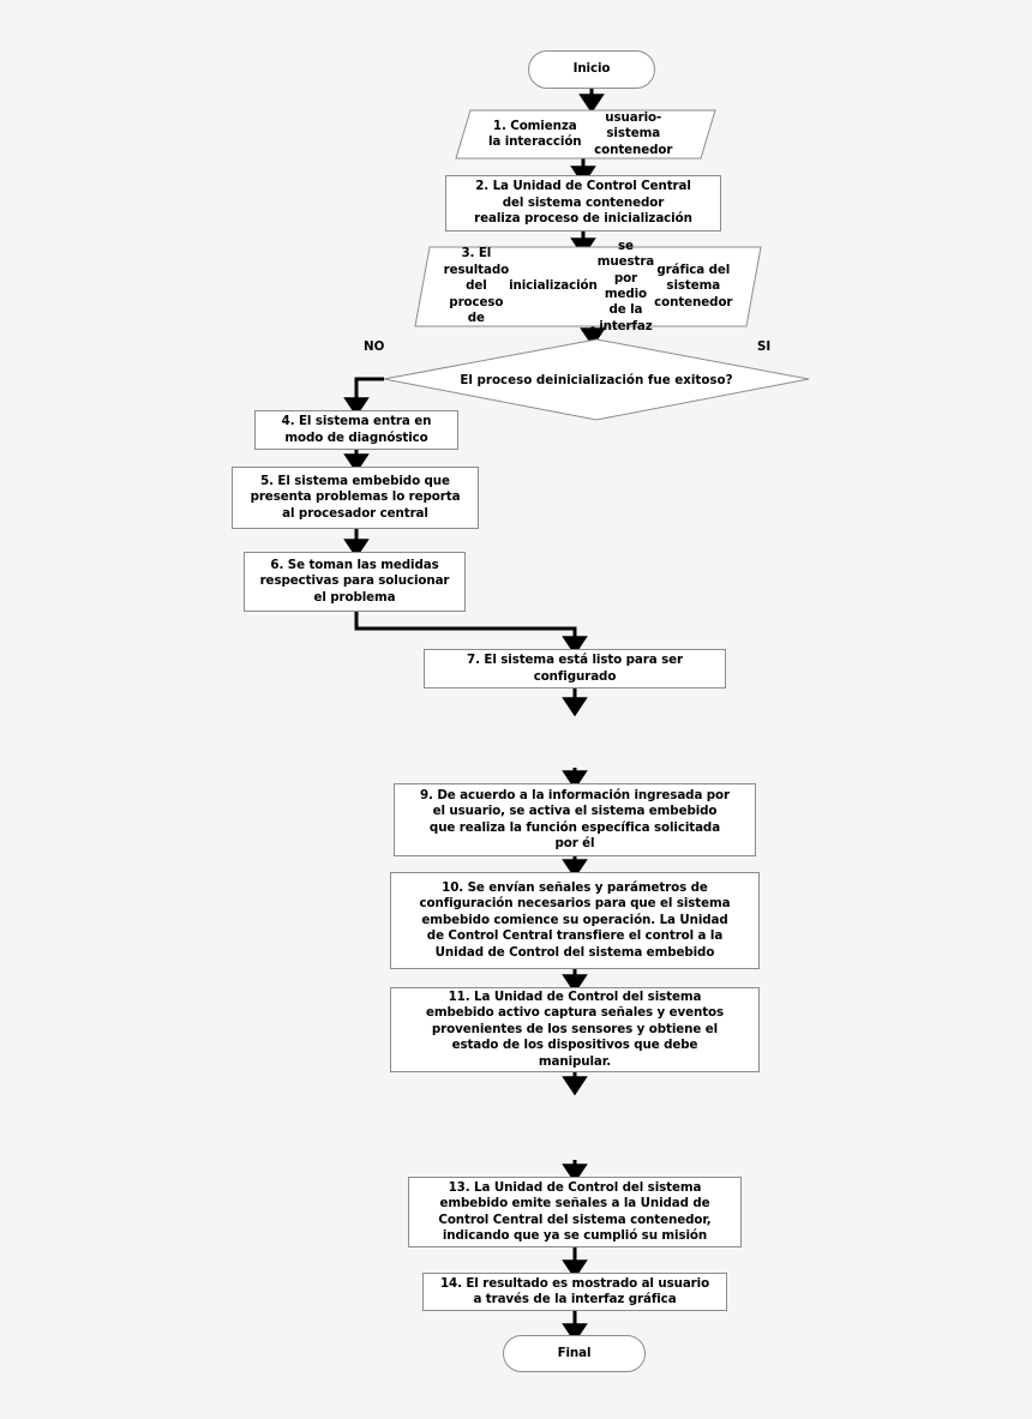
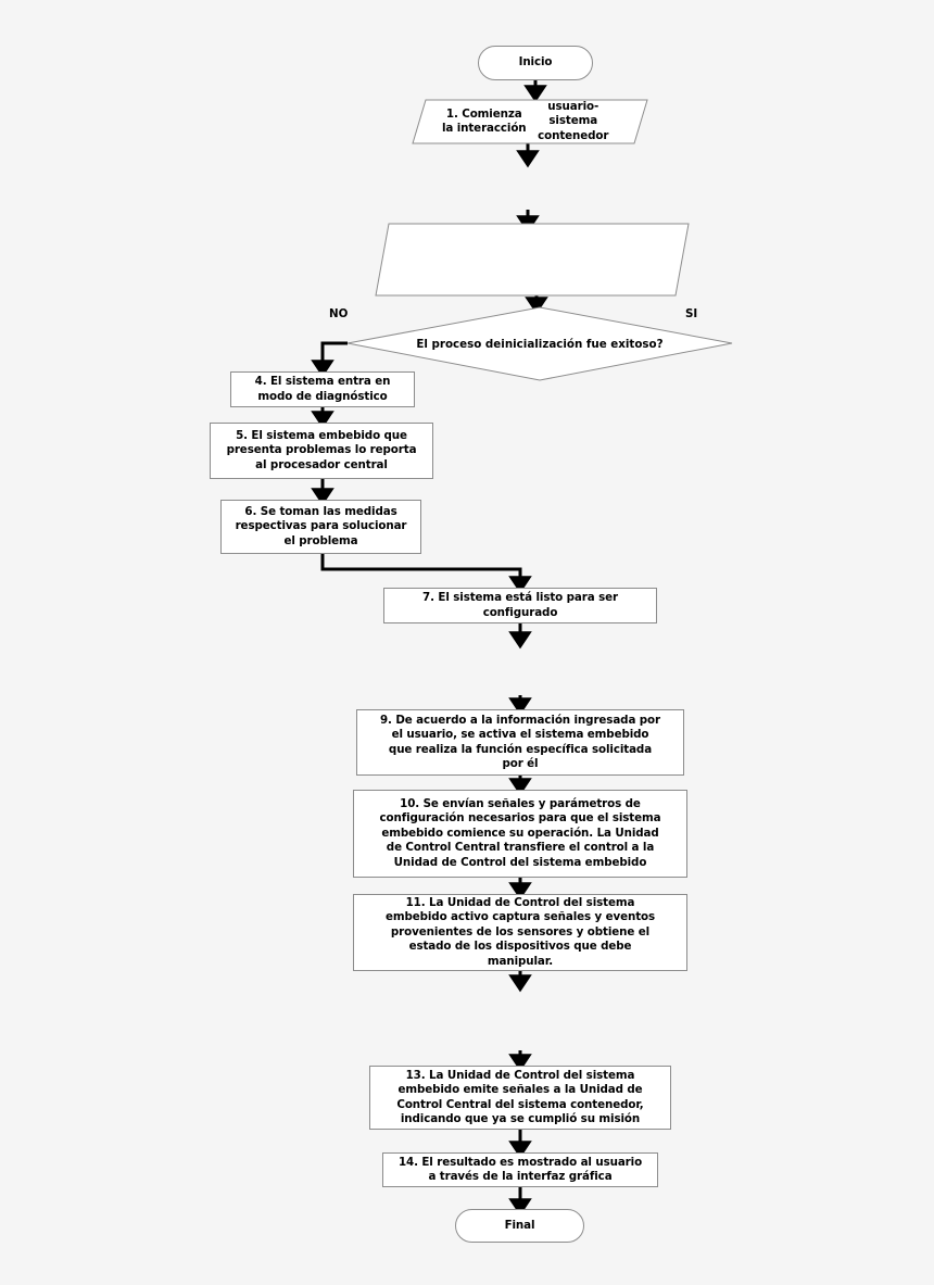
  Inicio
  1. Comienza la interacción
  usuario-sistema contenedor
- 2. La Unidad de Control Central
- del sistema contenedor
- realiza proceso de inicialización
- 3. El resultado del proceso de
- inicialización
- se muestra por medio de la interfaz
- gráfica del sistema contenedor
  El proceso de
  inicialización fue exitoso?
  NO
  SI
  4. El sistema entra en
  modo de diagnóstico
  5. El sistema embebido que
  presenta problemas lo reporta
  al procesador central
  6. Se toman las medidas
  respectivas para solucionar
  el problema
  7. El sistema está listo para ser
  configurado
  9. De acuerdo a la información ingresada por
  el usuario, se activa el sistema embebido
  que realiza la función específica solicitada
  por él
  10. Se envían señales y parámetros de
  configuración necesarios para que el sistema
  embebido comience su operación. La Unidad
  de Control Central transfiere el control a la
  Unidad de Control del sistema embebido
  11. La Unidad de Control del sistema
  embebido activo captura señales y eventos
  provenientes de los sensores y obtiene el
  estado de los dispositivos que debe
  manipular.
  13. La Unidad de Control del sistema
  embebido emite señales a la Unidad de
  Control Central del sistema contenedor,
  indicando que ya se cumplió su misión
  14. El resultado es mostrado al usuario
  a través de la interfaz gráfica
  Final
